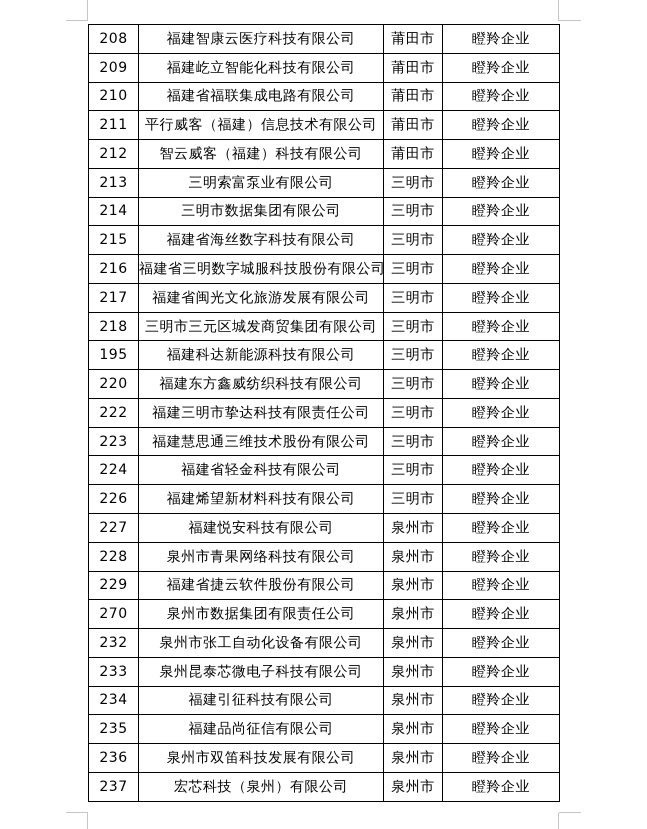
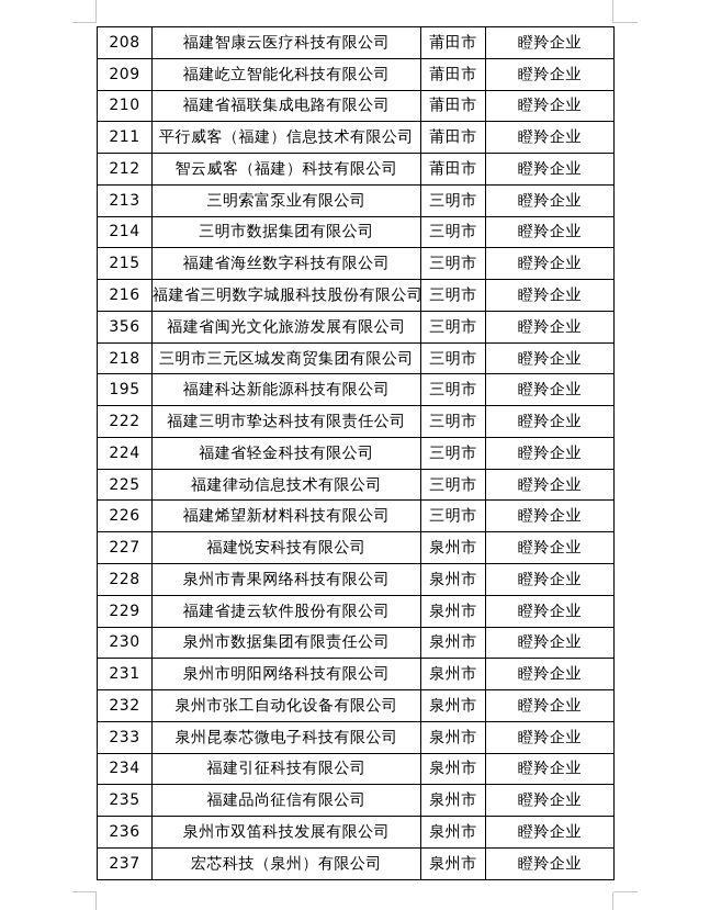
  208	福建智康云医疗科技有限公司	莆田市	瞪羚企业
  209	福建屹立智能化科技有限公司	莆田市	瞪羚企业
  210	福建省福联集成电路有限公司	莆田市	瞪羚企业
  211	平行威客（福建）信息技术有限公司	莆田市	瞪羚企业
  212	智云威客（福建）科技有限公司	莆田市	瞪羚企业
  213	三明索富泵业有限公司	三明市	瞪羚企业
  214	三明市数据集团有限公司	三明市	瞪羚企业
  215	福建省海丝数字科技有限公司	三明市	瞪羚企业
  216	福建省三明数字城服科技股份有限公司	三明市	瞪羚企业
- 217	福建省闽光文化旅游发展有限公司	三明市	瞪羚企业
+ 356	福建省闽光文化旅游发展有限公司	三明市	瞪羚企业
  218	三明市三元区城发商贸集团有限公司	三明市	瞪羚企业
  195	福建科达新能源科技有限公司	三明市	瞪羚企业
- 220	福建东方鑫威纺织科技有限公司	三明市	瞪羚企业
  222	福建三明市挚达科技有限责任公司	三明市	瞪羚企业
- 223	福建慧思通三维技术股份有限公司	三明市	瞪羚企业
  224	福建省轻金科技有限公司	三明市	瞪羚企业
+ 225	福建律动信息技术有限公司	三明市	瞪羚企业
  226	福建烯望新材料科技有限公司	三明市	瞪羚企业
  227	福建悦安科技有限公司	泉州市	瞪羚企业
  228	泉州市青果网络科技有限公司	泉州市	瞪羚企业
  229	福建省捷云软件股份有限公司	泉州市	瞪羚企业
- 270	泉州市数据集团有限责任公司	泉州市	瞪羚企业
+ 230	泉州市数据集团有限责任公司	泉州市	瞪羚企业
+ 231	泉州市明阳网络科技有限公司	泉州市	瞪羚企业
  232	泉州市张工自动化设备有限公司	泉州市	瞪羚企业
  233	泉州昆泰芯微电子科技有限公司	泉州市	瞪羚企业
  234	福建引征科技有限公司	泉州市	瞪羚企业
  235	福建品尚征信有限公司	泉州市	瞪羚企业
  236	泉州市双笛科技发展有限公司	泉州市	瞪羚企业
  237	宏芯科技（泉州）有限公司	泉州市	瞪羚企业
